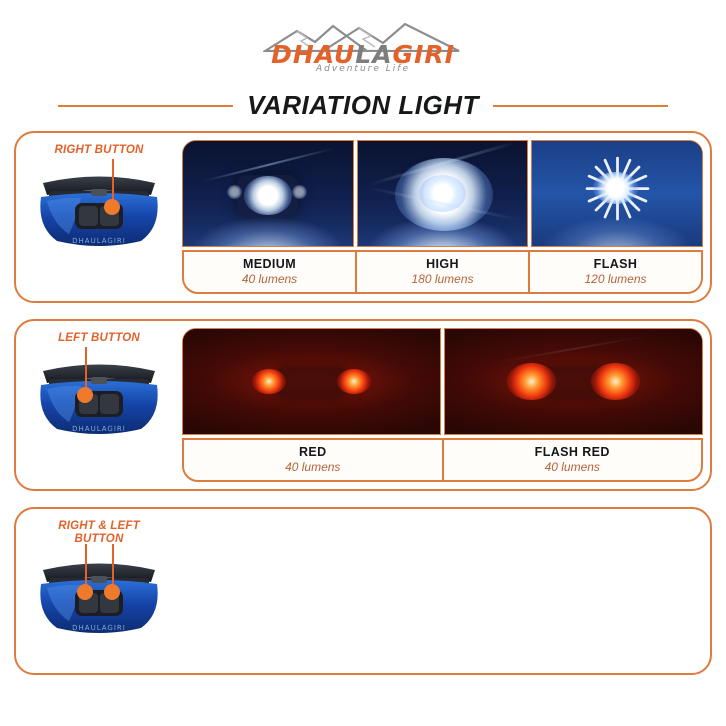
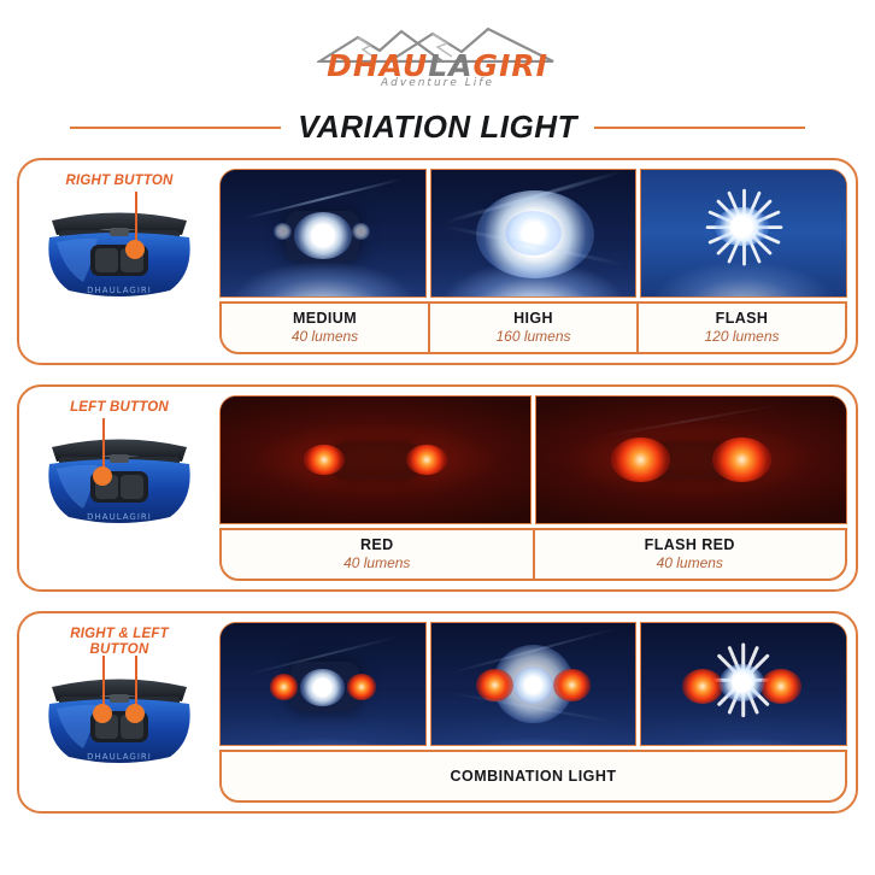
  DHAULAGIRI
  Adventure Life
  VARIATION LIGHT
  RIGHT BUTTON
  DHAULAGIRI
  MEDIUM
  40 lumens
  HIGH
- 180 lumens
+ 160 lumens
  FLASH
  120 lumens
  LEFT BUTTON
  DHAULAGIRI
  RED
  40 lumens
  FLASH RED
  40 lumens
  RIGHT & LEFT
  BUTTON
  DHAULAGIRI
+ COMBINATION LIGHT
